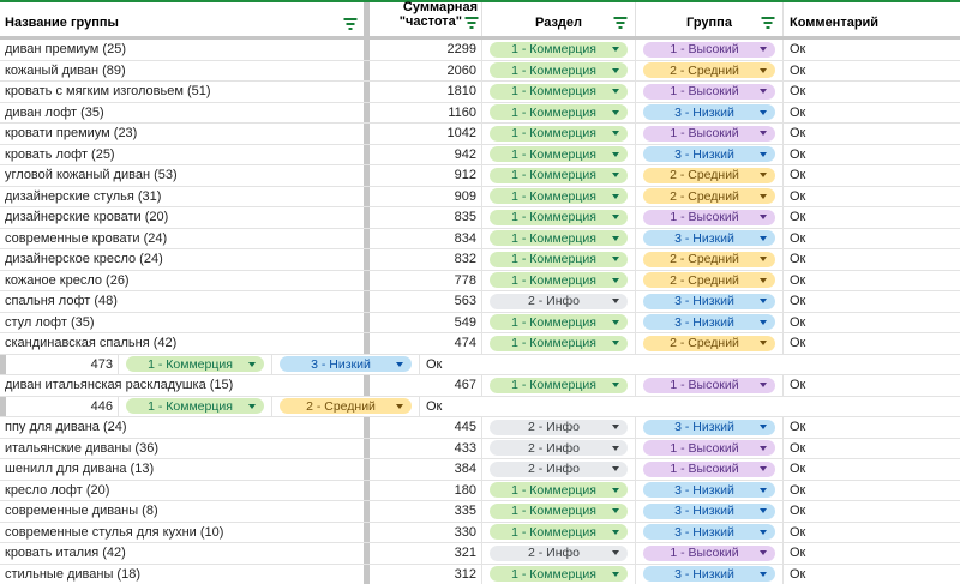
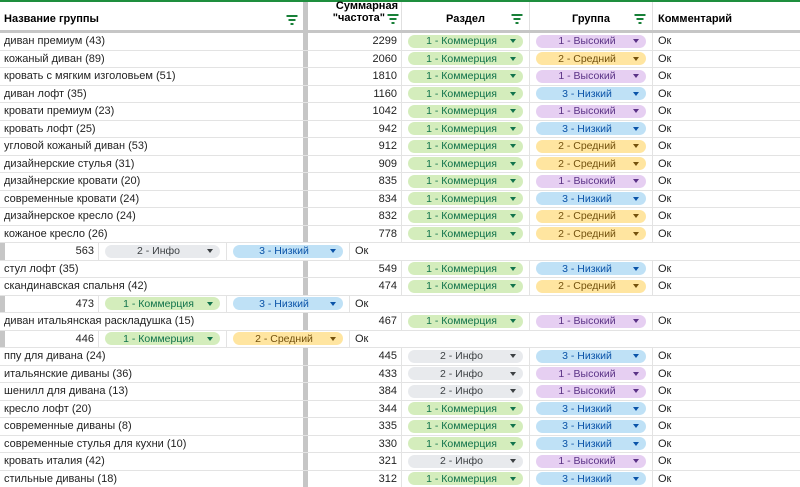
  Название группы
  Суммарная
  "частота"
  Раздел
  Группа
  Комментарий
- диван премиум (25)
+ диван премиум (43)
  2299
  1 - Коммерция
  1 - Высокий
  Ок
  кожаный диван (89)
  2060
  1 - Коммерция
  2 - Средний
  Ок
  кровать с мягким изголовьем (51)
  1810
  1 - Коммерция
  1 - Высокий
  Ок
  диван лофт (35)
  1160
  1 - Коммерция
  3 - Низкий
  Ок
  кровати премиум (23)
  1042
  1 - Коммерция
  1 - Высокий
  Ок
  кровать лофт (25)
  942
  1 - Коммерция
  3 - Низкий
  Ок
  угловой кожаный диван (53)
  912
  1 - Коммерция
  2 - Средний
  Ок
  дизайнерские стулья (31)
  909
  1 - Коммерция
  2 - Средний
  Ок
  дизайнерские кровати (20)
  835
  1 - Коммерция
  1 - Высокий
  Ок
  современные кровати (24)
  834
  1 - Коммерция
  3 - Низкий
  Ок
  дизайнерское кресло (24)
  832
  1 - Коммерция
  2 - Средний
  Ок
  кожаное кресло (26)
  778
  1 - Коммерция
  2 - Средний
  Ок
- спальня лофт (48)
  563
  2 - Инфо
  3 - Низкий
  Ок
  стул лофт (35)
  549
  1 - Коммерция
  3 - Низкий
  Ок
  скандинавская спальня (42)
  474
  1 - Коммерция
  2 - Средний
  Ок
  473
  1 - Коммерция
  3 - Низкий
  Ок
  диван итальянская раскладушка (15)
  467
  1 - Коммерция
  1 - Высокий
  Ок
  446
  1 - Коммерция
  2 - Средний
  Ок
  ппу для дивана (24)
  445
  2 - Инфо
  3 - Низкий
  Ок
  итальянские диваны (36)
  433
  2 - Инфо
  1 - Высокий
  Ок
  шенилл для дивана (13)
  384
  2 - Инфо
  1 - Высокий
  Ок
  кресло лофт (20)
- 180
+ 344
  1 - Коммерция
  3 - Низкий
  Ок
  современные диваны (8)
  335
  1 - Коммерция
  3 - Низкий
  Ок
  современные стулья для кухни (10)
  330
  1 - Коммерция
  3 - Низкий
  Ок
  кровать италия (42)
  321
  2 - Инфо
  1 - Высокий
  Ок
  стильные диваны (18)
  312
  1 - Коммерция
  3 - Низкий
  Ок
